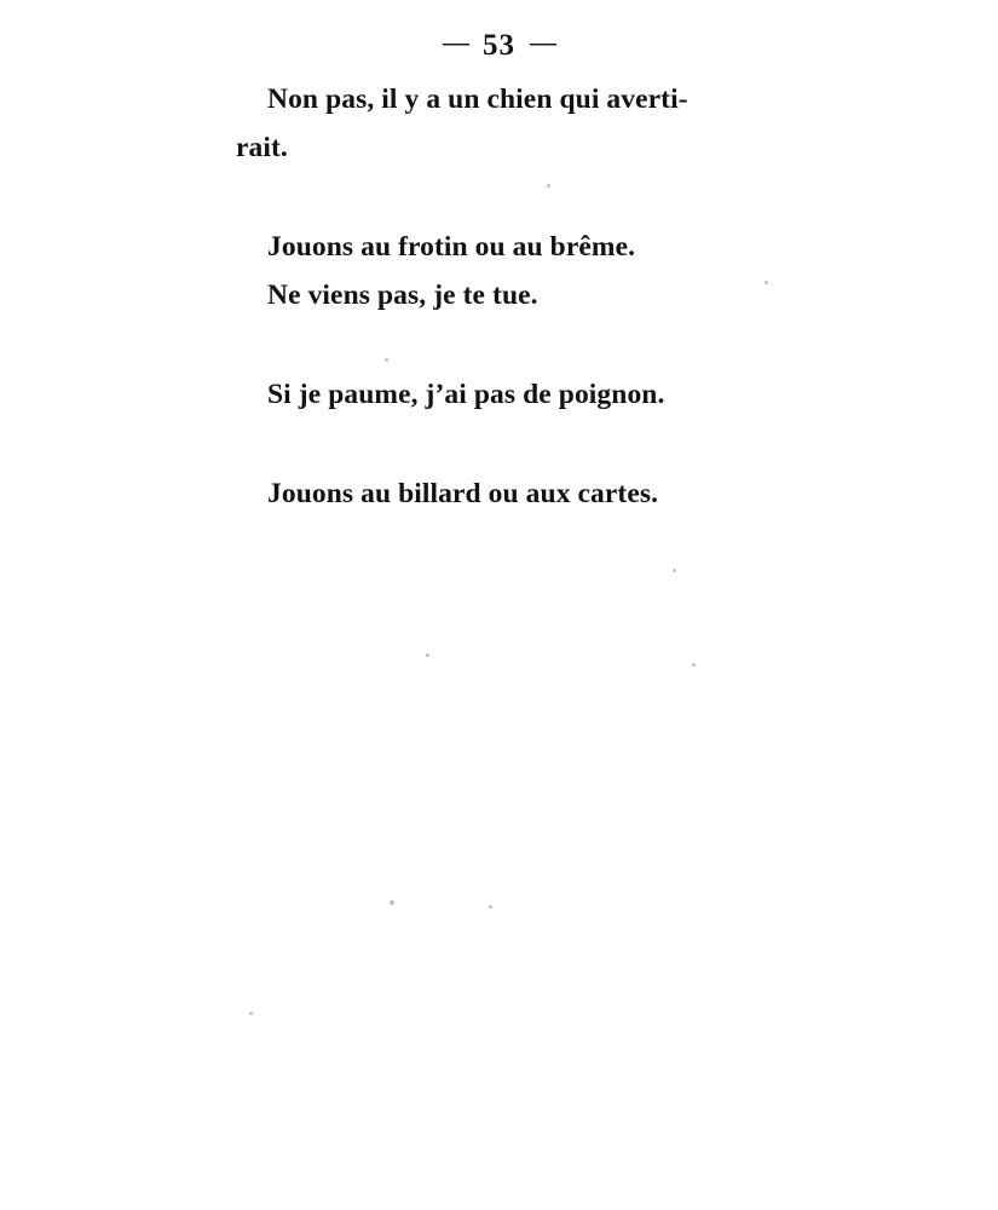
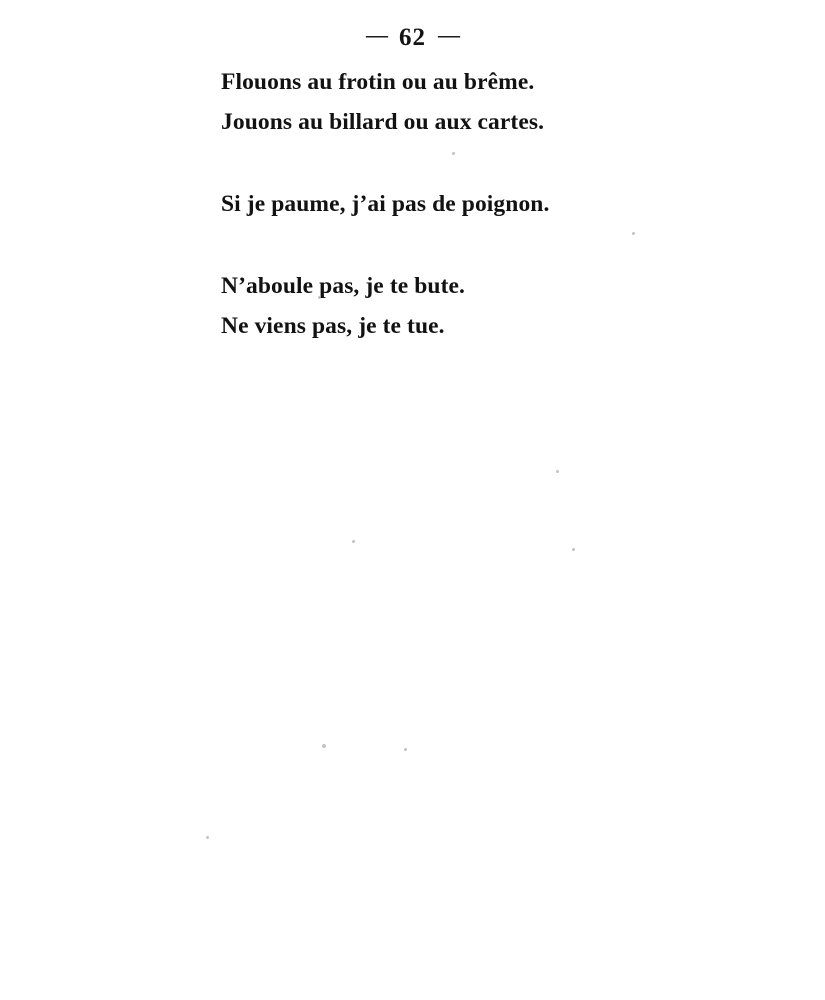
- — 53 —
+ — 62 —
- Non pas, il y a un chien qui averti-
- rait.
- Jouons au frotin ou au brême.
+ Flouons au frotin ou au brême.
- Ne viens pas, je te tue.
+ Jouons au billard ou aux cartes.
  Si je paume, j’ai pas de poignon.
+ N’aboule pas, je te bute.
- Jouons au billard ou aux cartes.
+ Ne viens pas, je te tue.
